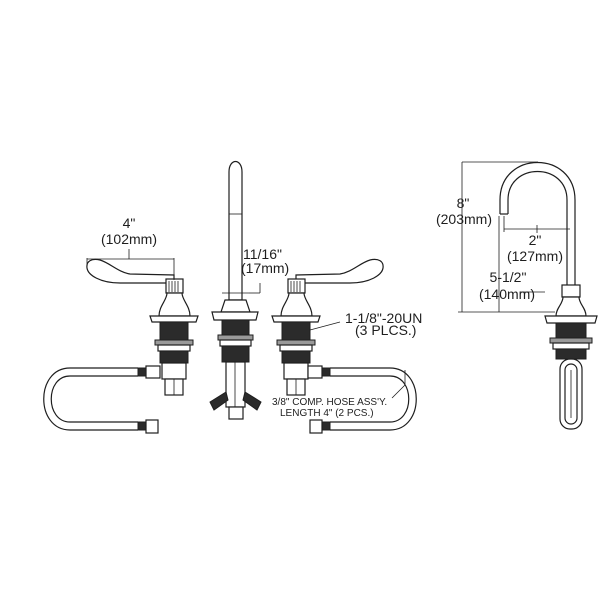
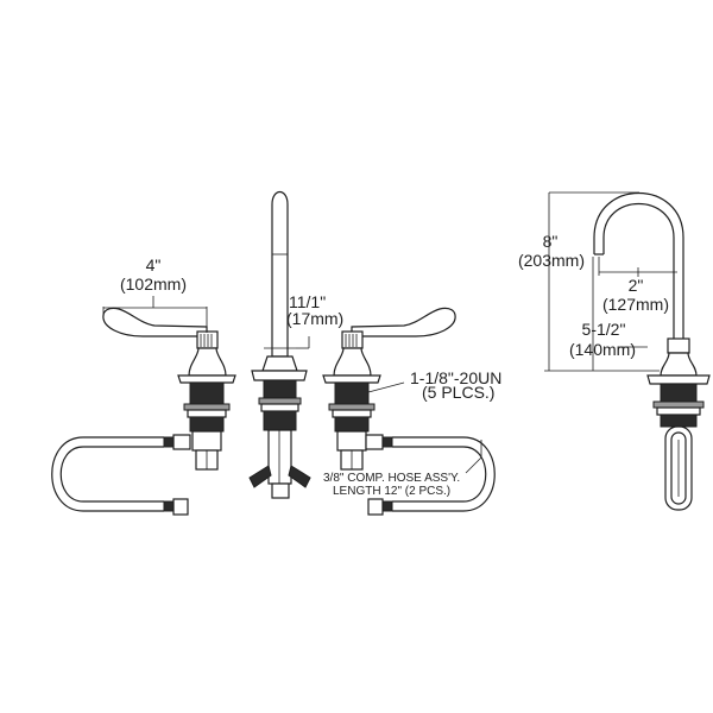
  4"
  (102mm)
- 11/16"
+ 11/1"
  (17mm)
  1-1/8"-20UN
- (3 PLCS.)
+ (5 PLCS.)
  3/8" COMP. HOSE ASS'Y.
- LENGTH 4" (2 PCS.)
+ LENGTH 12" (2 PCS.)
  8"
  (203mm)
  2"
  (127mm)
  5-1/2"
  (140mm)
